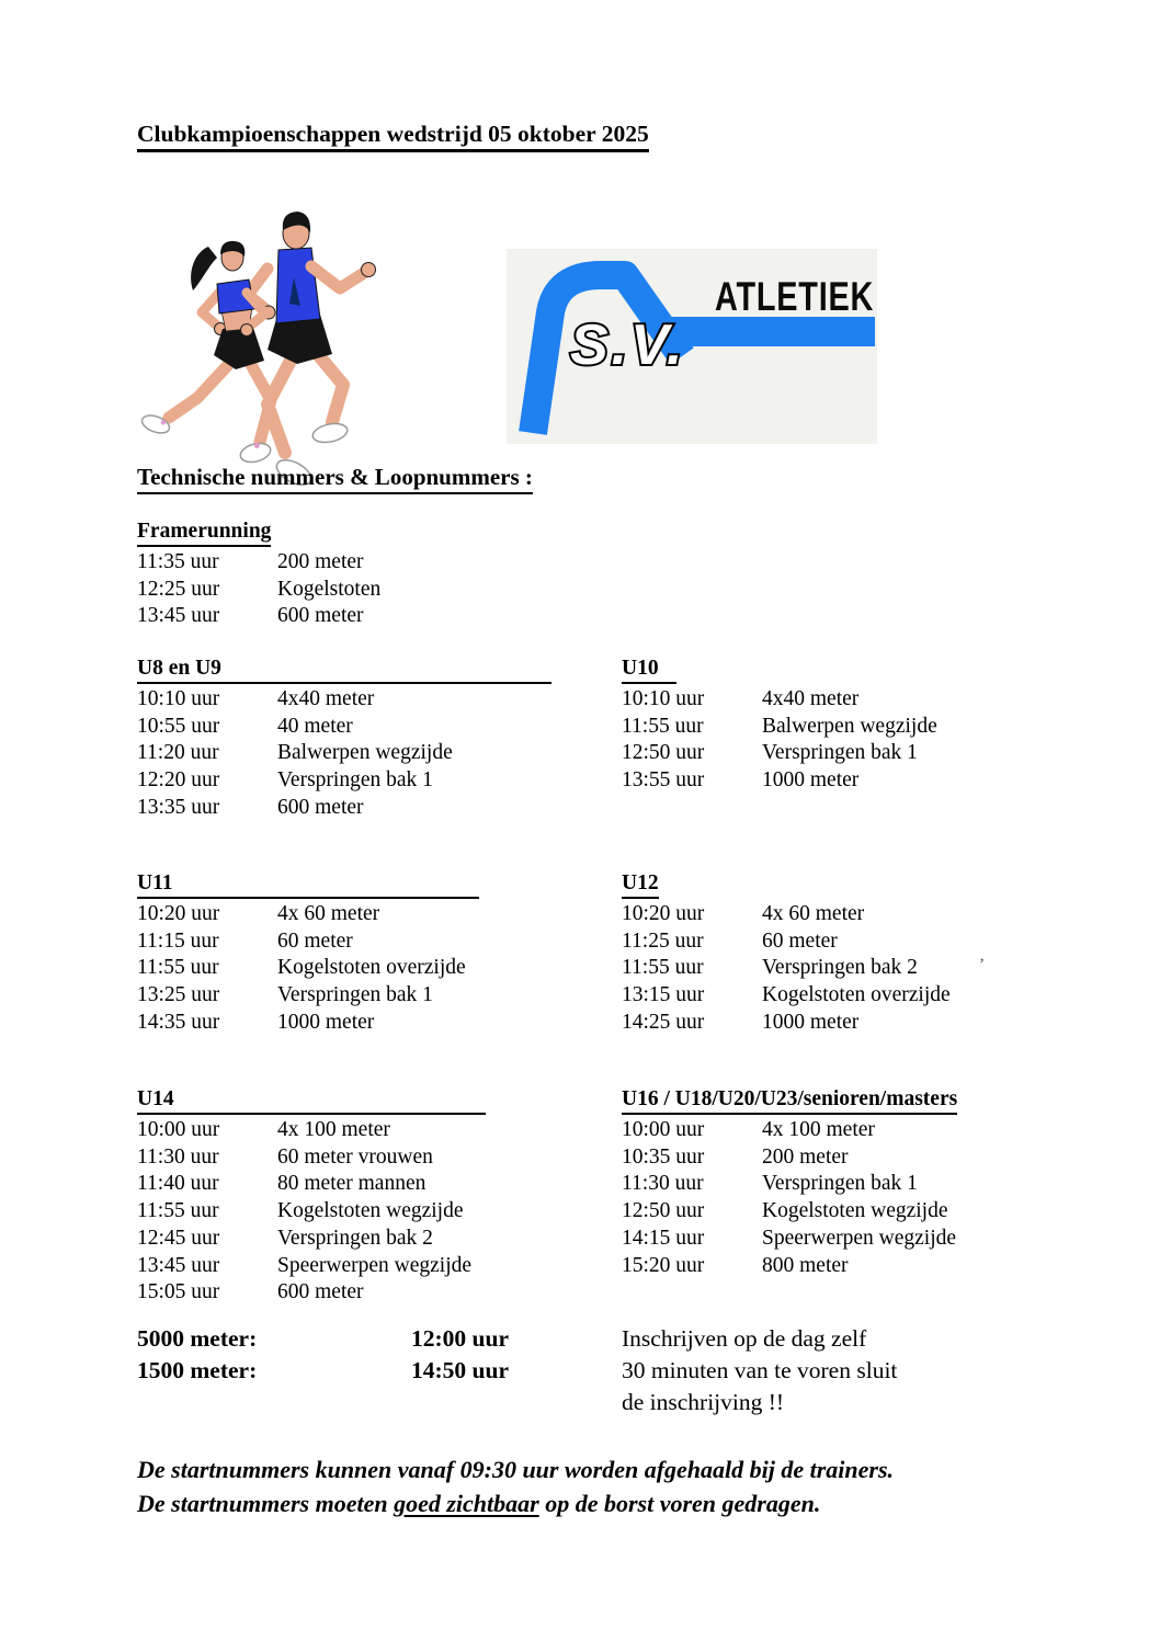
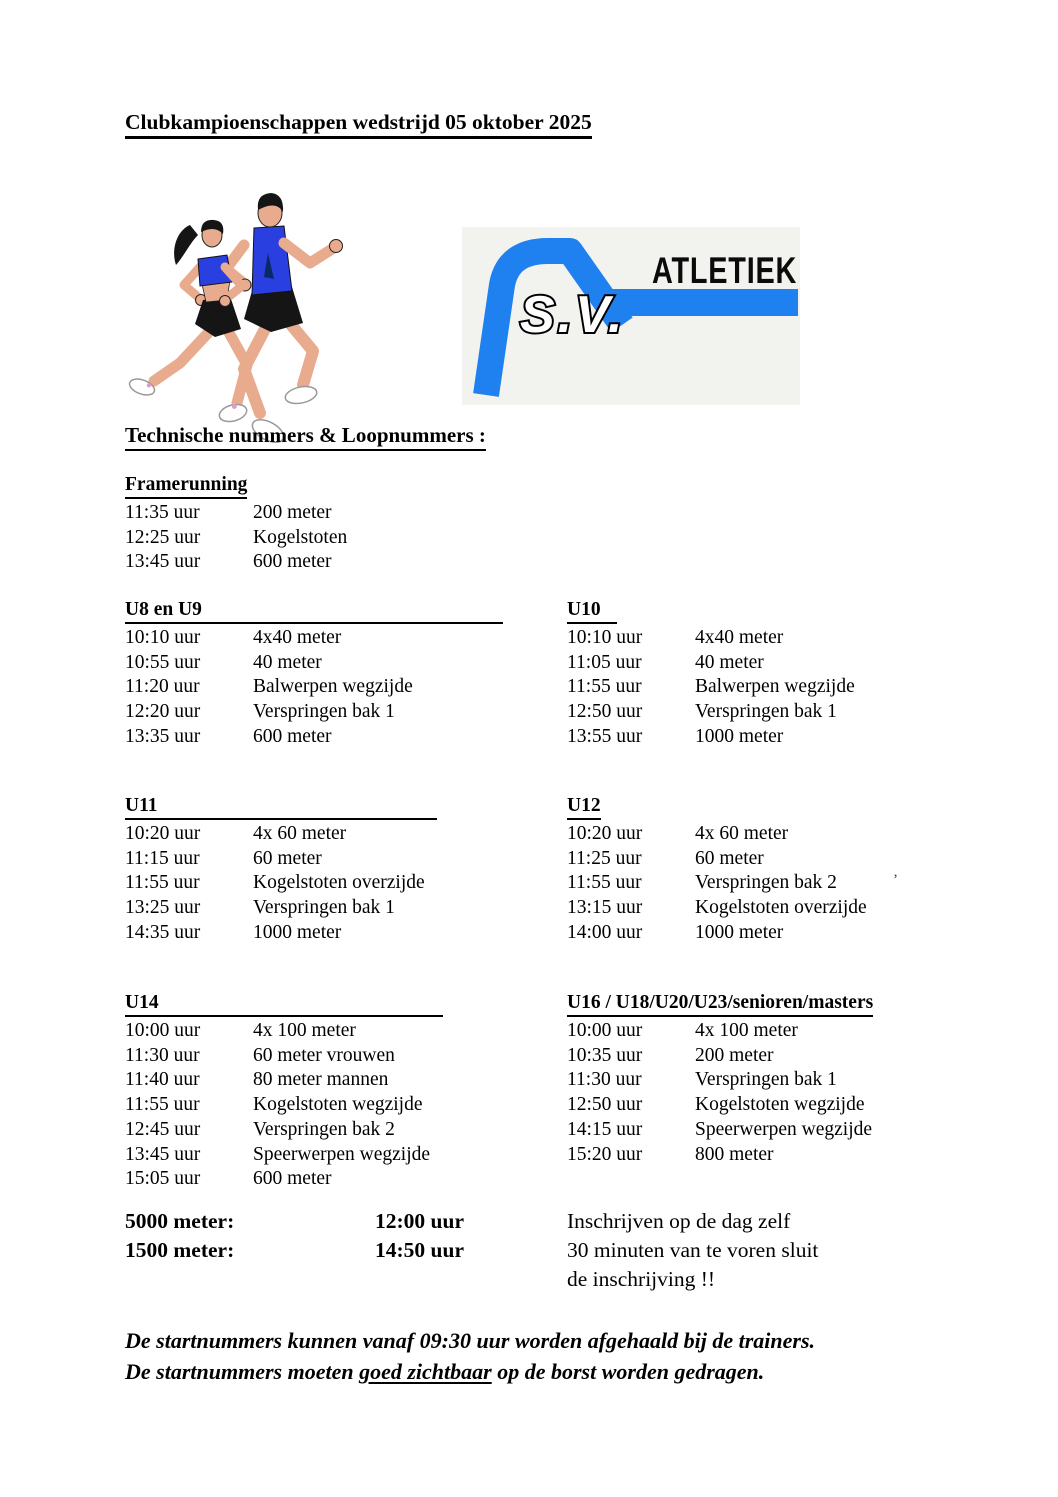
  Clubkampioenschappen wedstrijd 05 oktober 2025
  ATLETIEK
  S.V.
  Technische nummers & Loopnummers :
  Framerunning
  11:35 uur 200 meter
  12:25 uur Kogelstoten
  13:45 uur 600 meter
  U8 en U9
  10:10 uur 4x40 meter
  10:55 uur 40 meter
  11:20 uur Balwerpen wegzijde
  12:20 uur Verspringen bak 1
  13:35 uur 600 meter
  U10
  10:10 uur 4x40 meter
+ 11:05 uur 40 meter
  11:55 uur Balwerpen wegzijde
  12:50 uur Verspringen bak 1
  13:55 uur 1000 meter
  U11
  10:20 uur 4x 60 meter
  11:15 uur 60 meter
  11:55 uur Kogelstoten overzijde
  13:25 uur Verspringen bak 1
  14:35 uur 1000 meter
  U12
  10:20 uur 4x 60 meter
  11:25 uur 60 meter
  11:55 uur Verspringen bak 2
  13:15 uur Kogelstoten overzijde
- 14:25 uur 1000 meter
+ 14:00 uur 1000 meter
  U14
  10:00 uur 4x 100 meter
  11:30 uur 60 meter vrouwen
  11:40 uur 80 meter mannen
  11:55 uur Kogelstoten wegzijde
  12:45 uur Verspringen bak 2
  13:45 uur Speerwerpen wegzijde
  15:05 uur 600 meter
  U16 / U18/U20/U23/senioren/masters
  10:00 uur 4x 100 meter
  10:35 uur 200 meter
  11:30 uur Verspringen bak 1
  12:50 uur Kogelstoten wegzijde
  14:15 uur Speerwerpen wegzijde
  15:20 uur 800 meter
  5000 meter: 12:00 uur Inschrijven op de dag zelf
  1500 meter: 14:50 uur 30 minuten van te voren sluit
  de inschrijving !!
  De startnummers kunnen vanaf 09:30 uur worden afgehaald bij de trainers.
- De startnummers moeten goed zichtbaar op de borst voren gedragen.
+ De startnummers moeten goed zichtbaar op de borst worden gedragen.
  ’
